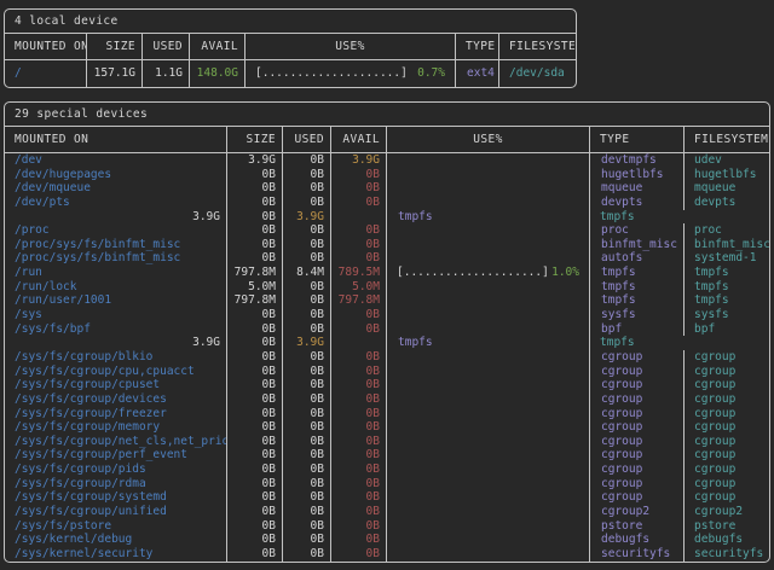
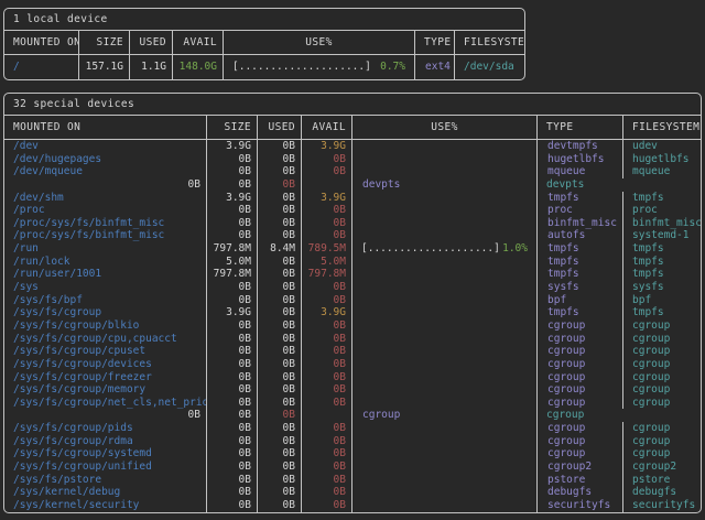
- 4 local device
+ 1 local device
  MOUNTED ON
  SIZE
  USED
  AVAIL
  USE%
  TYPE
  FILESYSTE
  /
  157.1G
  1.1G
  148.0G
  [....................]
  0.7%
  ext4
  /dev/sda
- 29 special devices
+ 32 special devices
  MOUNTED ON
  SIZE
  USED
  AVAIL
  USE%
  TYPE
  FILESYSTEM
  /dev
  3.9G
  0B
  3.9G
  devtmpfs
  udev
  /dev/hugepages
  0B
  0B
  0B
  hugetlbfs
  hugetlbfs
  /dev/mqueue
  0B
  0B
  0B
  mqueue
  mqueue
- /dev/pts
  0B
  0B
  0B
  devpts
  devpts
+ /dev/shm
  3.9G
  0B
  3.9G
  tmpfs
  tmpfs
  /proc
  0B
  0B
  0B
  proc
  proc
  /proc/sys/fs/binfmt_misc
  0B
  0B
  0B
  binfmt_misc
  binfmt_misc
  /proc/sys/fs/binfmt_misc
  0B
  0B
  0B
  autofs
  systemd-1
  /run
  797.8M
  8.4M
  789.5M
  [....................]
  1.0%
  tmpfs
  tmpfs
  /run/lock
  5.0M
  0B
  5.0M
  tmpfs
  tmpfs
  /run/user/1001
  797.8M
  0B
  797.8M
  tmpfs
  tmpfs
  /sys
  0B
  0B
  0B
  sysfs
  sysfs
  /sys/fs/bpf
  0B
  0B
  0B
  bpf
  bpf
+ /sys/fs/cgroup
  3.9G
  0B
  3.9G
  tmpfs
  tmpfs
  /sys/fs/cgroup/blkio
  0B
  0B
  0B
  cgroup
  cgroup
  /sys/fs/cgroup/cpu,cpuacct
  0B
  0B
  0B
  cgroup
  cgroup
  /sys/fs/cgroup/cpuset
  0B
  0B
  0B
  cgroup
  cgroup
  /sys/fs/cgroup/devices
  0B
  0B
  0B
  cgroup
  cgroup
  /sys/fs/cgroup/freezer
  0B
  0B
  0B
  cgroup
  cgroup
  /sys/fs/cgroup/memory
  0B
  0B
  0B
  cgroup
  cgroup
  /sys/fs/cgroup/net_cls,net_prio
  0B
  0B
  0B
  cgroup
  cgroup
- /sys/fs/cgroup/perf_event
  0B
  0B
  0B
  cgroup
  cgroup
  /sys/fs/cgroup/pids
  0B
  0B
  0B
  cgroup
  cgroup
  /sys/fs/cgroup/rdma
  0B
  0B
  0B
  cgroup
  cgroup
  /sys/fs/cgroup/systemd
  0B
  0B
  0B
  cgroup
  cgroup
  /sys/fs/cgroup/unified
  0B
  0B
  0B
  cgroup2
  cgroup2
  /sys/fs/pstore
  0B
  0B
  0B
  pstore
  pstore
  /sys/kernel/debug
  0B
  0B
  0B
  debugfs
  debugfs
  /sys/kernel/security
  0B
  0B
  0B
  securityfs
  securityfs
